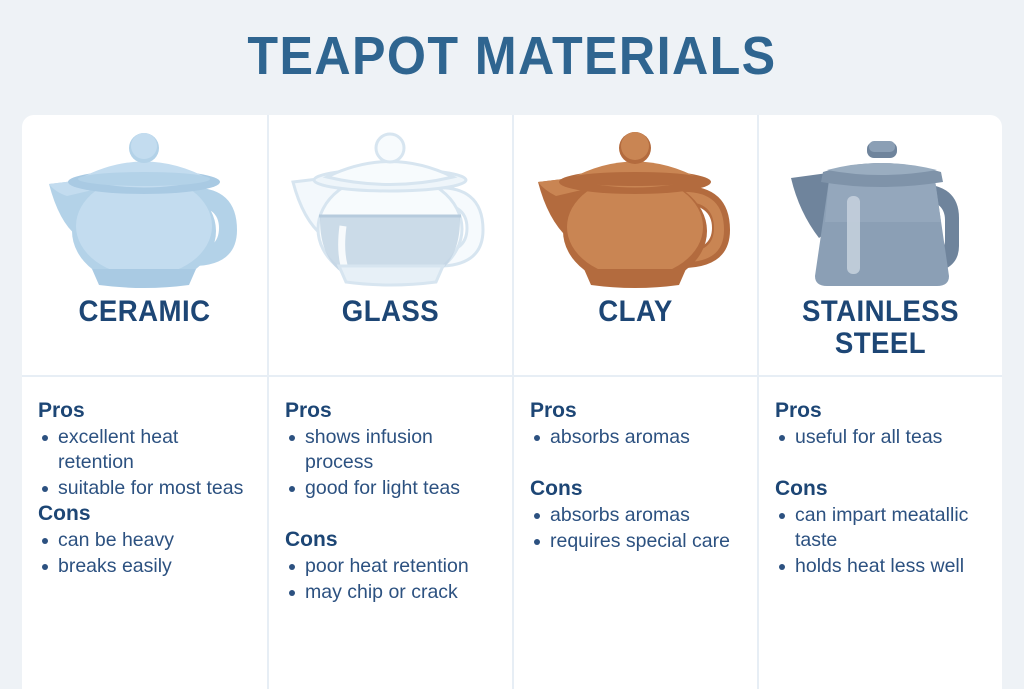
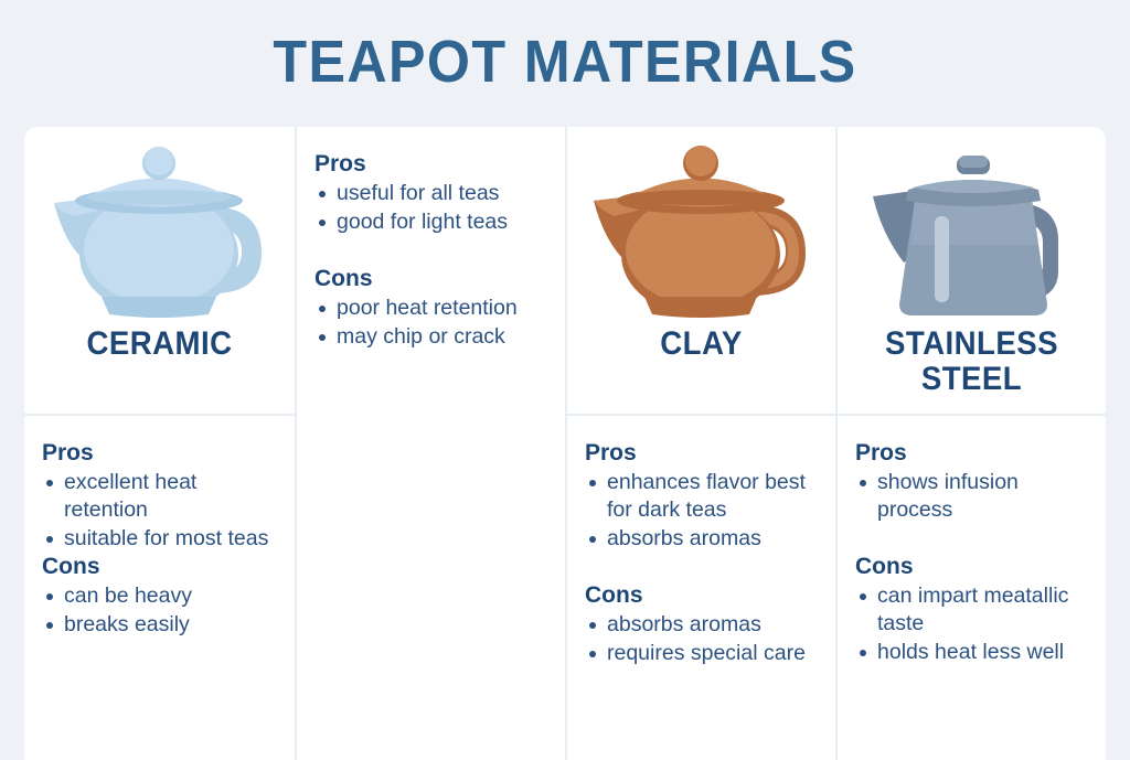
  TEAPOT MATERIALS
  CERAMIC
  Pros
  excellent heat retention
  suitable for most teas
  Cons
  can be heavy
  breaks easily
- GLASS
  Pros
- shows infusion process
+ useful for all teas
  good for light teas
  Cons
  poor heat retention
  may chip or crack
  CLAY
  Pros
+ enhances flavor best for dark teas
  absorbs aromas
  Cons
  absorbs aromas
  requires special care
  STAINLESS STEEL
  Pros
- useful for all teas
+ shows infusion process
  Cons
  can impart meatallic taste
  holds heat less well
